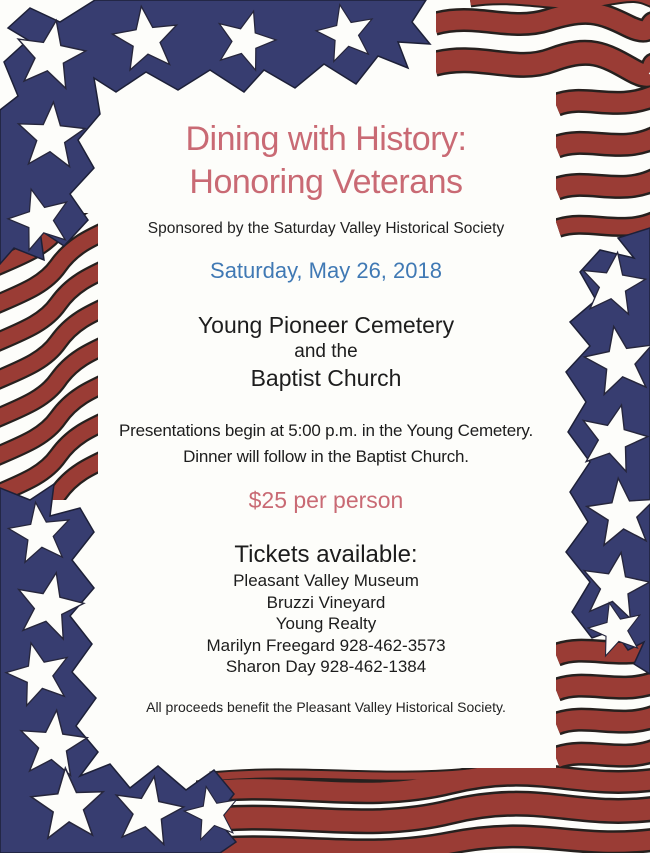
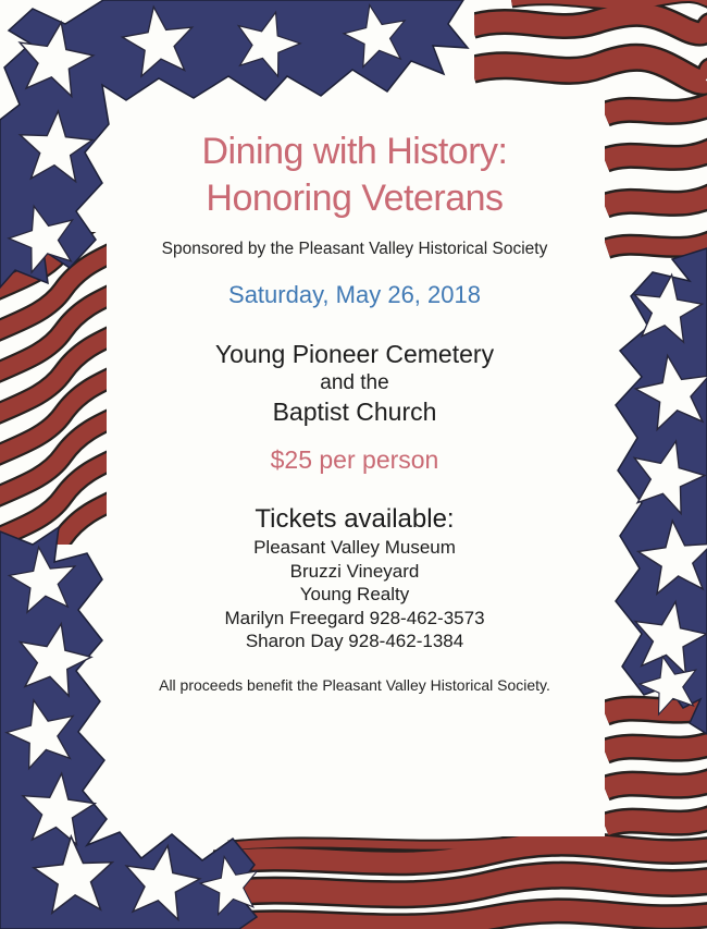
  Dining with History:
  Honoring Veterans
- Sponsored by the Saturday Valley Historical Society
+ Sponsored by the Pleasant Valley Historical Society
  Saturday, May 26, 2018
  Young Pioneer Cemetery
  and the
  Baptist Church
- Presentations begin at 5:00 p.m. in the Young Cemetery.
- Dinner will follow in the Baptist Church.
  $25 per person
  Tickets available:
  Pleasant Valley Museum
  Bruzzi Vineyard
  Young Realty
  Marilyn Freegard 928-462-3573
  Sharon Day 928-462-1384
  All proceeds benefit the Pleasant Valley Historical Society.
